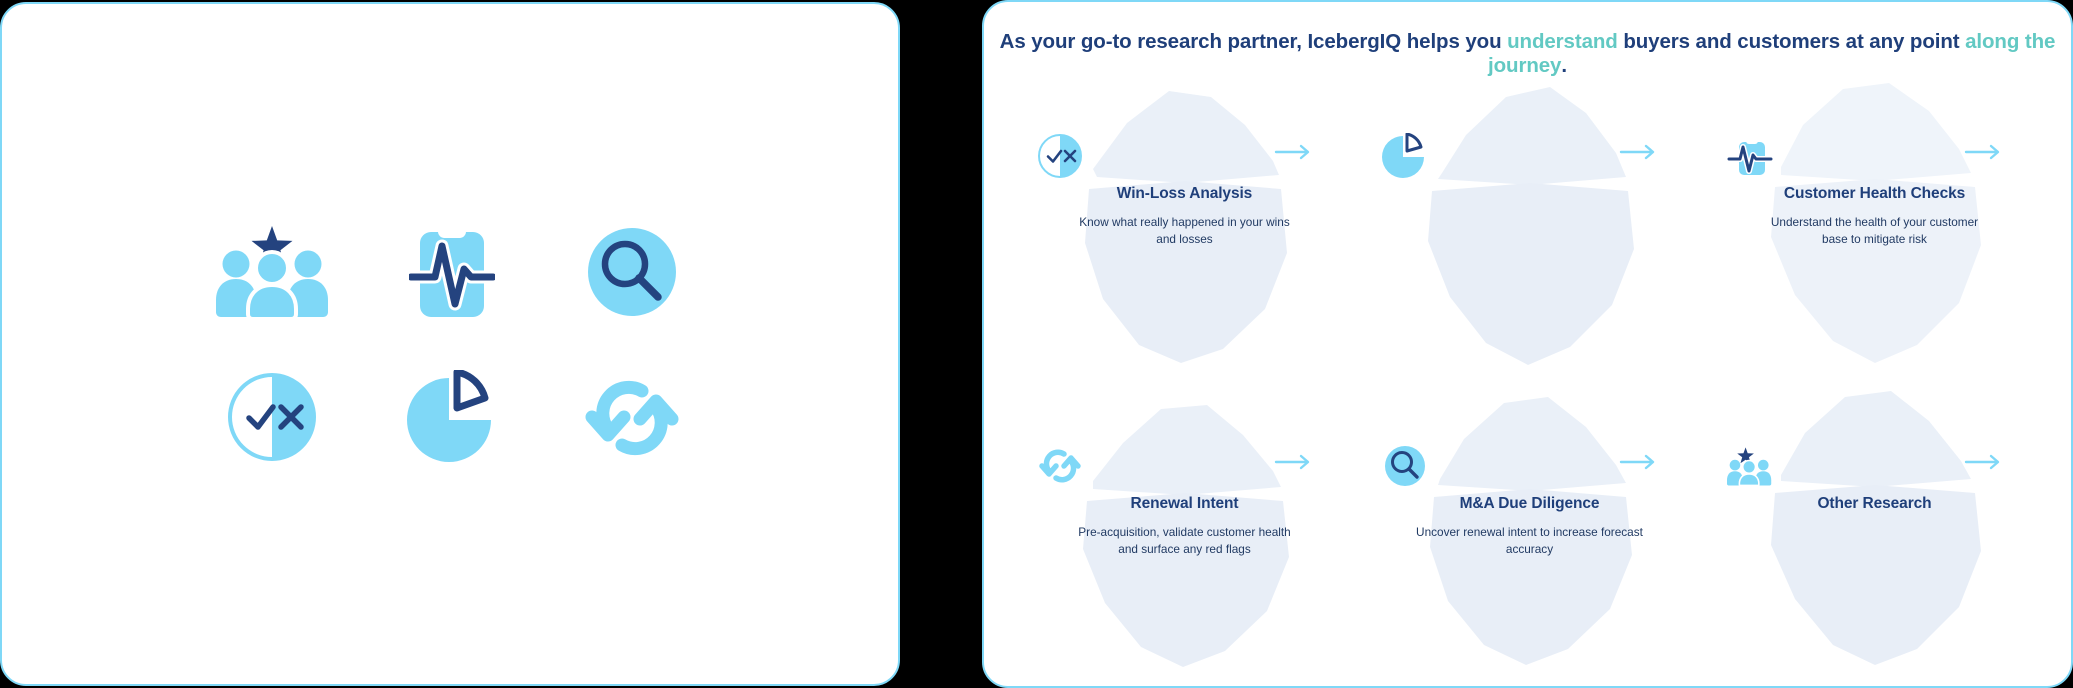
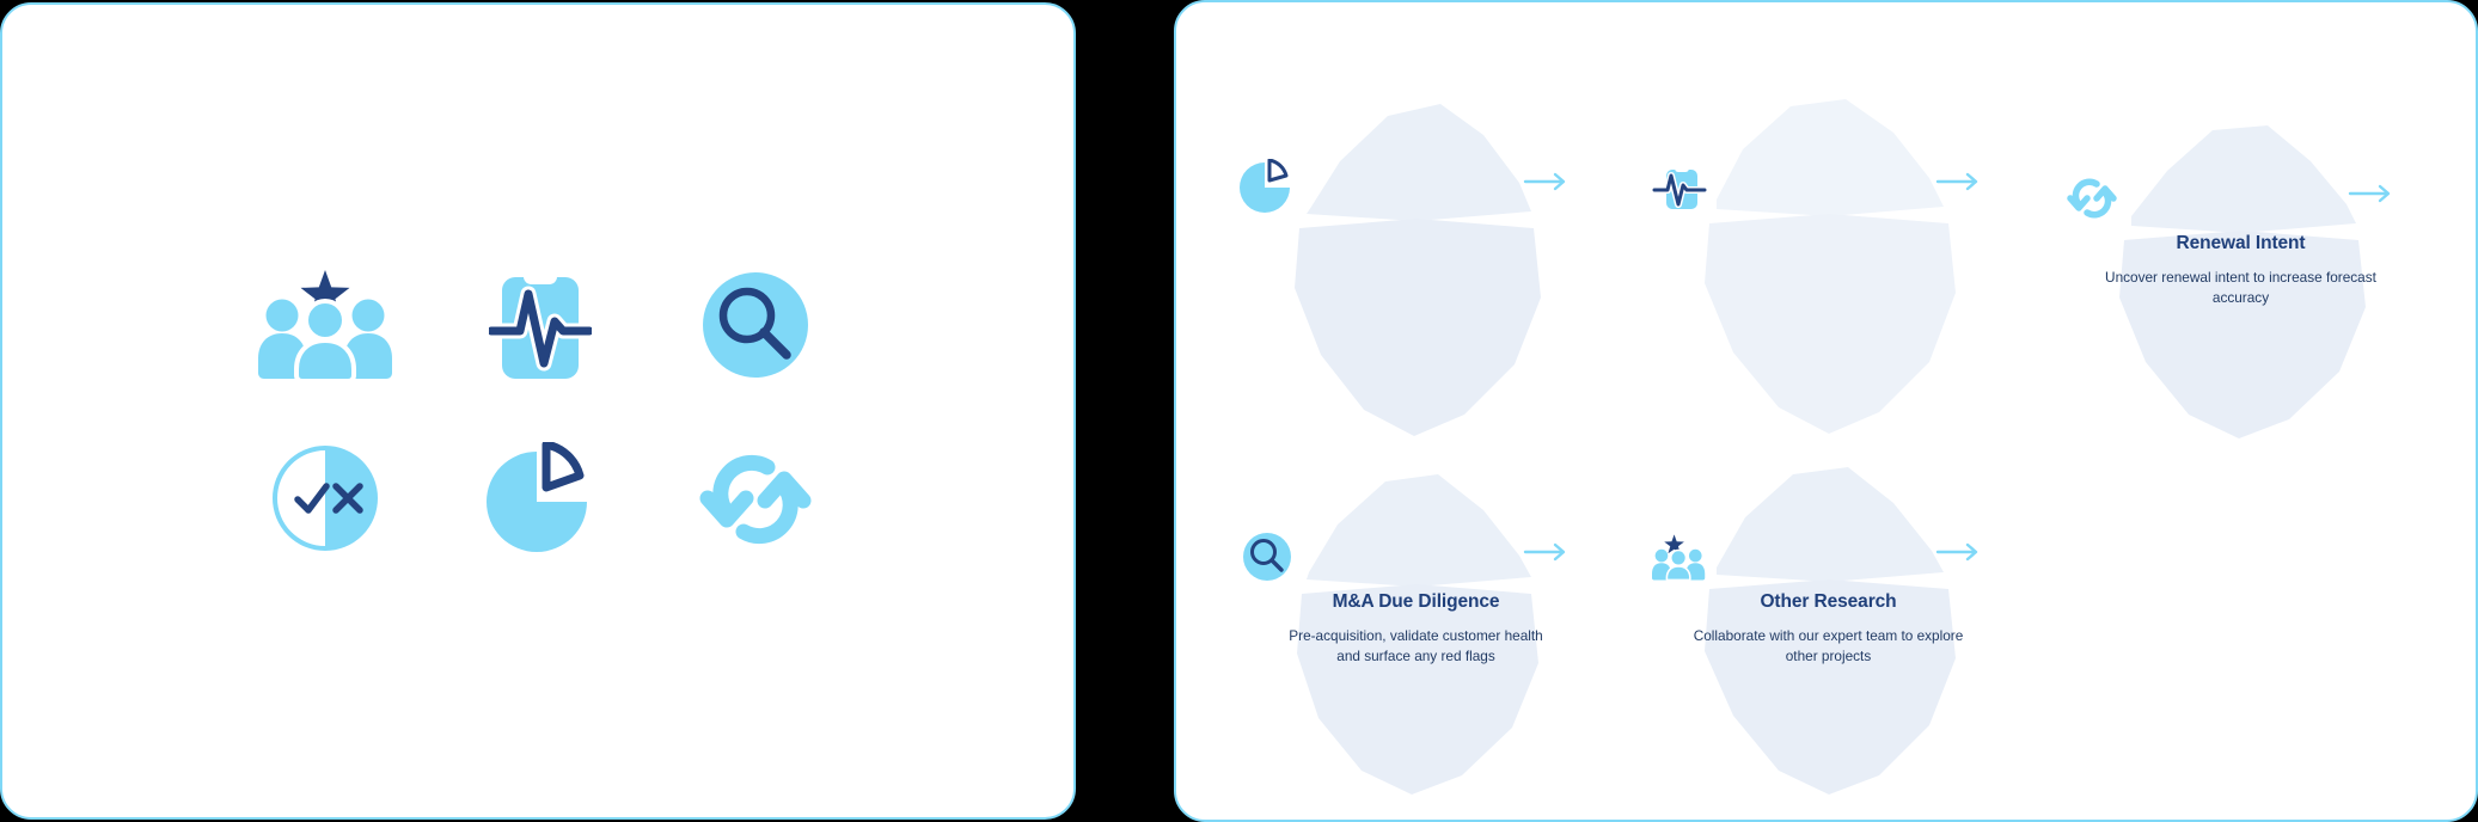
- As your go-to research partner, IcebergIQ helps you understand buyers and customers at any point along the journey.
- Win-Loss Analysis
- Know what really happened in your wins and losses
- Customer Health Checks
- Understand the health of your customer base to mitigate risk
  Renewal Intent
- Pre-acquisition, validate customer health and surface any red flags
+ Uncover renewal intent to increase forecast accuracy
  M&A Due Diligence
- Uncover renewal intent to increase forecast accuracy
+ Pre-acquisition, validate customer health and surface any red flags
  Other Research
+ Collaborate with our expert team to explore other projects
